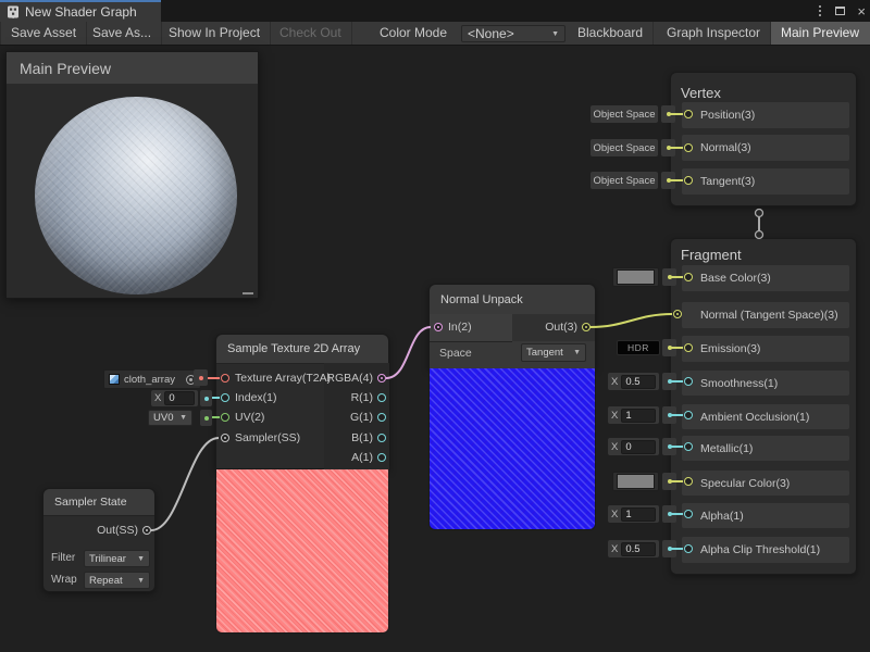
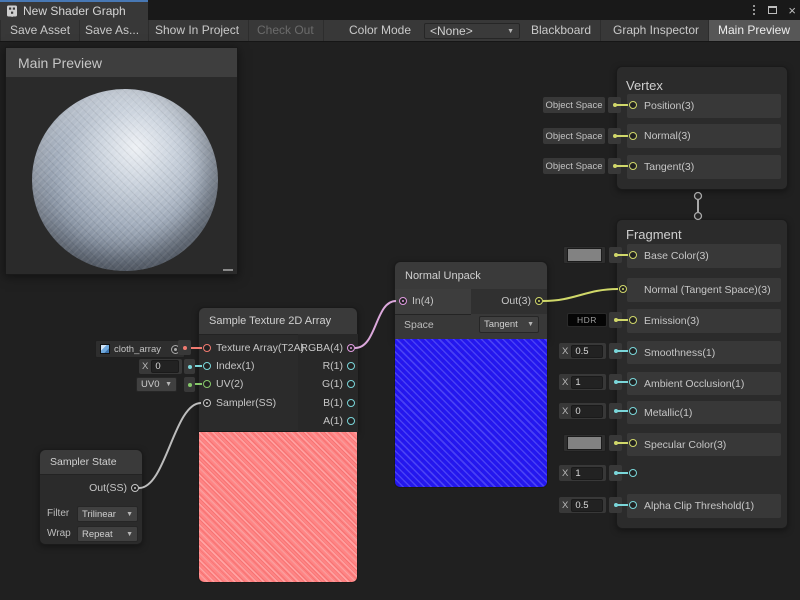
  New Shader Graph
  ×
  Save Asset
  Save As...
  Show In Project
  Check Out
  Color Mode
  <None>
  Blackboard
  Graph Inspector
  Main Preview
  Main Preview
  Vertex
  Position(3)
  Normal(3)
  Tangent(3)
  Object Space
  Object Space
  Object Space
  Fragment
  Base Color(3)
  Normal (Tangent Space)(3)
  Emission(3)
  Smoothness(1)
  Ambient Occlusion(1)
  Metallic(1)
  Specular Color(3)
- Alpha(1)
  Alpha Clip Threshold(1)
  HDR
  X
  0.5
  X
  1
  X
  0
  X
  1
  X
  0.5
  Sample Texture 2D Array
  Texture Array(T2A)
  Index(1)
  UV(2)
  Sampler(SS)
  RGBA(4)
  R(1)
  G(1)
  B(1)
  A(1)
  cloth_array
  X
  0
  UV0
  Normal Unpack
- In(2)
+ In(4)
  Out(3)
  Space
  Tangent
  Sampler State
  Out(SS)
  Filter
  Trilinear
  Wrap
  Repeat
